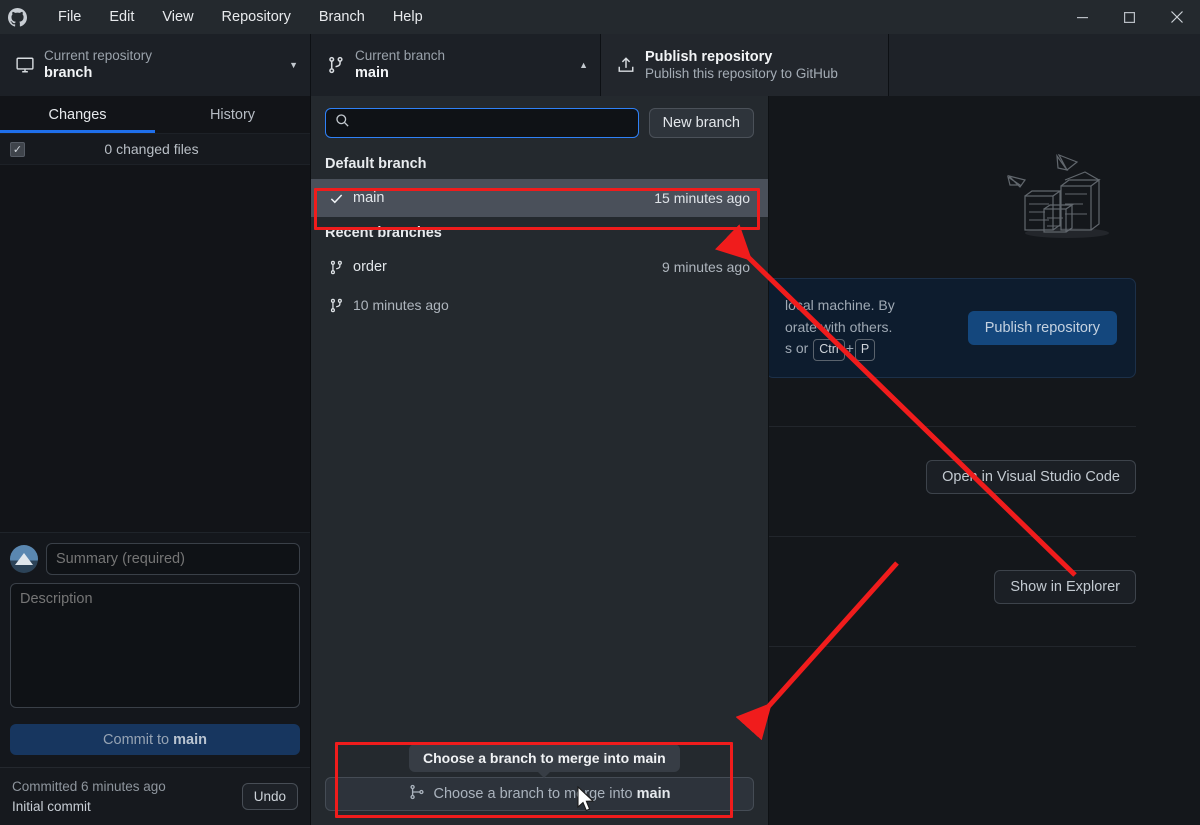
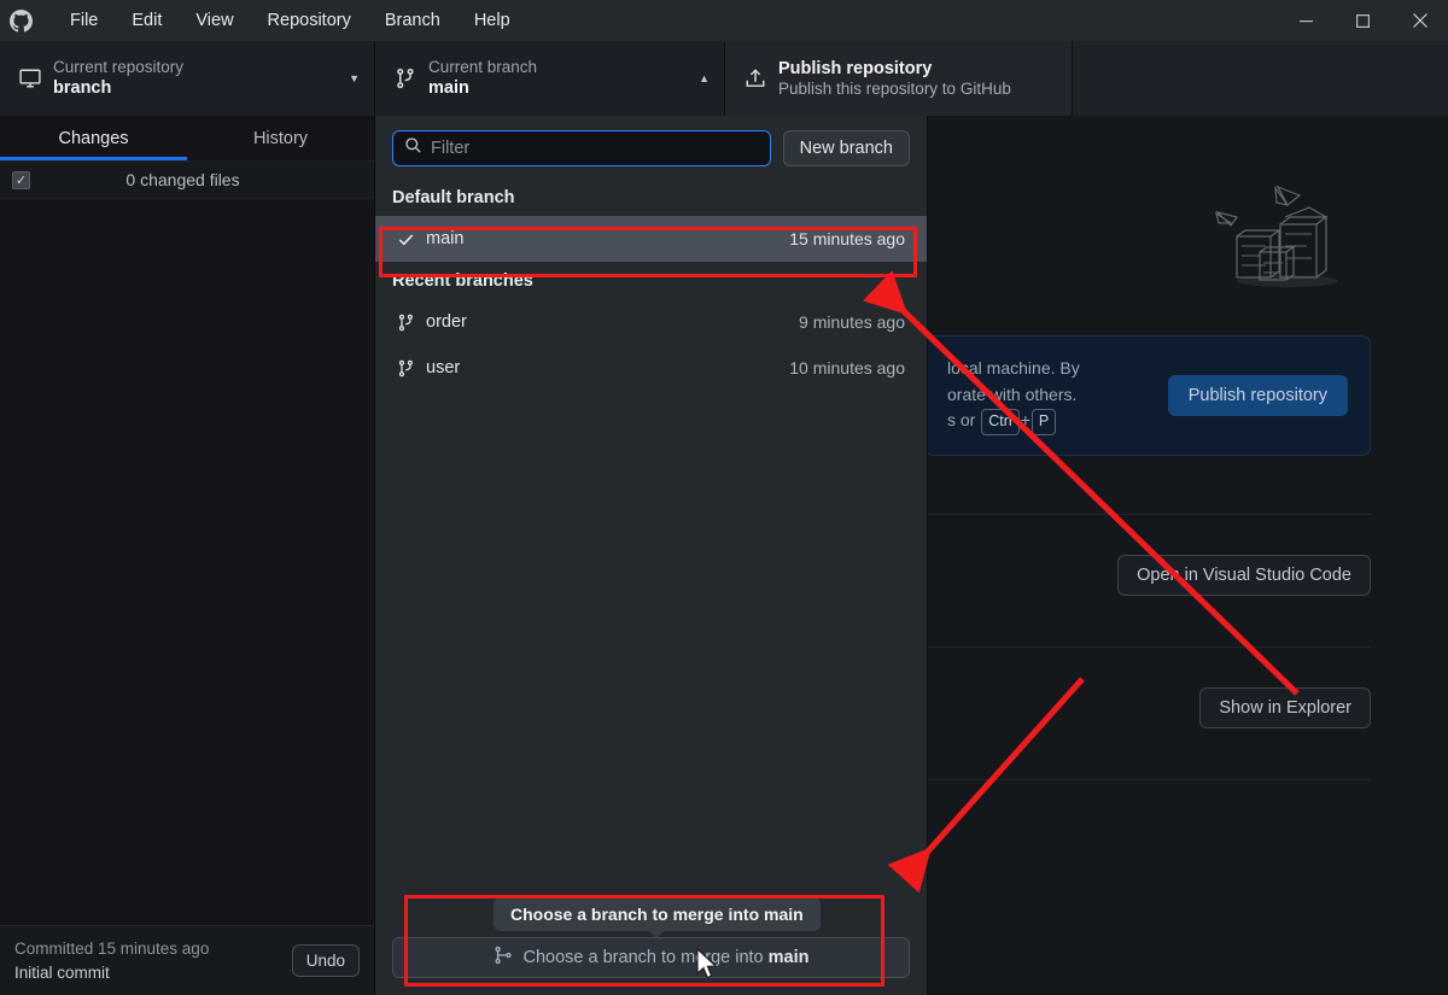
  File
  Edit
  View
  Repository
  Branch
  Help
  Current repository
  branch
  ▼
  Current branch
  main
  ▲
  Publish repository
  Publish this repository to GitHub
  Changes
  History
  ✓
  0 changed files
- Summary (required)
- Description Commit to main
- Committed 6 minutes ago
+ Committed 15 minutes ago
  Initial commit
  Undo
  loal machine. By
  orate with others.
  s or Ctrl + P
  Publish repository
  Ope in Visual Studio Code
  Show in Explorer
+ Filter
  New branch
  Default branch
  main
  15 minutes ago
  Recent branches
  order
  9 minutes ago
+ user
  10 minutes ago
  Choose a branch to mrge into main
  Choose a branch to merge into main
